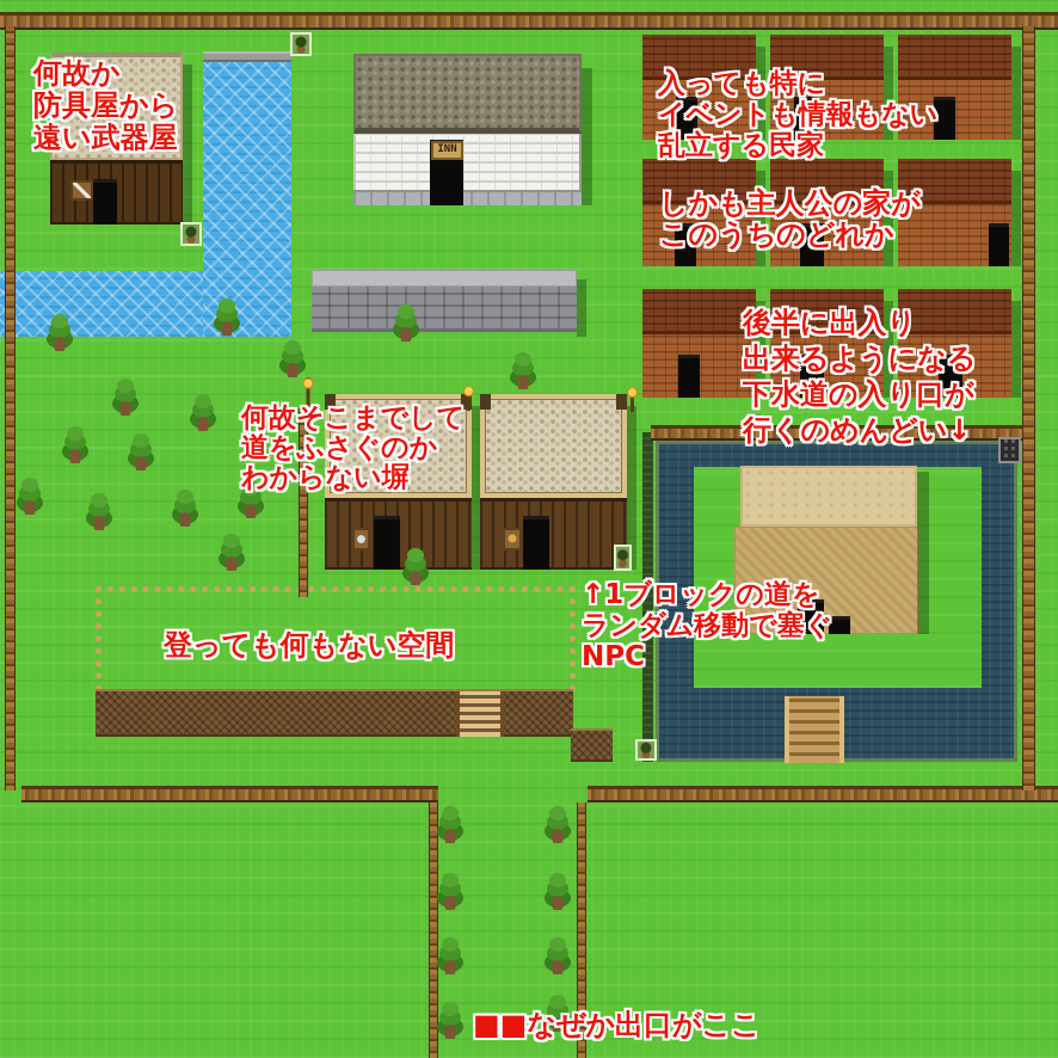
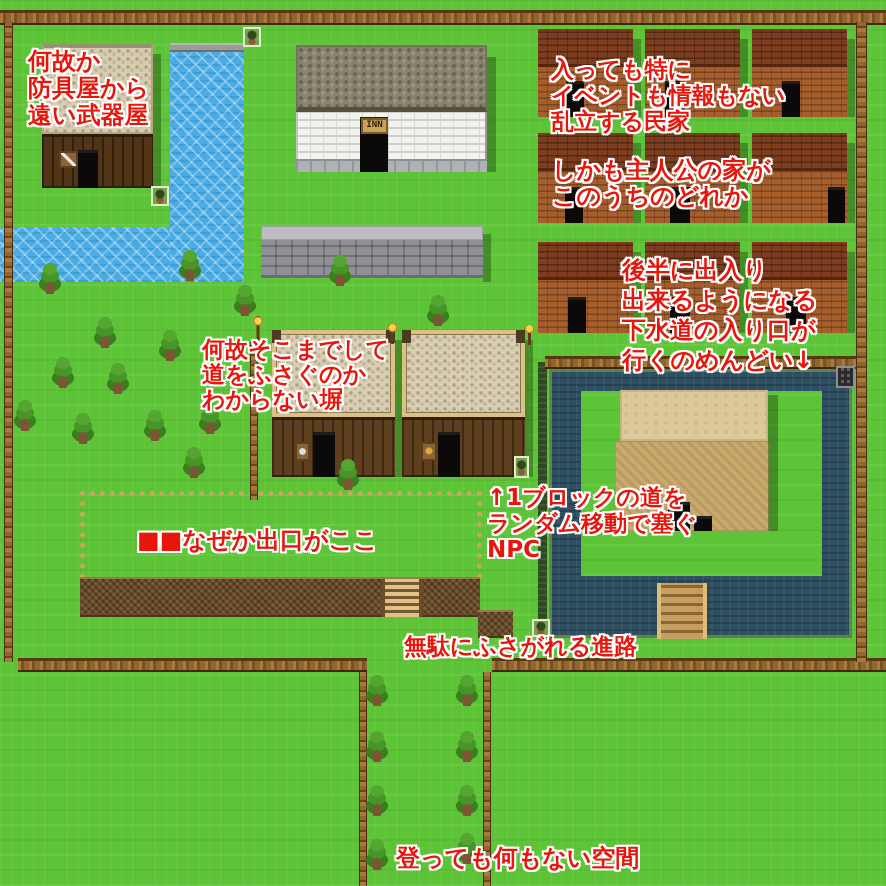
  INN
  何故か
  防具屋から
  遠い武器屋
  入っても特に
  イベントも情報もない
  乱立する民家
  しかも主人公の家が
  このうちのどれか
  何故そこまでして
  道をふさぐのか
  わからない塀
  後半に出入り
  出来るようになる
  下水道の入り口が
  行くのめんどい↓
  ↑1ブロックの道を
  ランダム移動で塞ぐ
  NPC
- 登っても何もない空間
+ ■■なぜか出口がここ
+ 無駄にふさがれる進路
- ■■なぜか出口がここ
+ 登っても何もない空間
